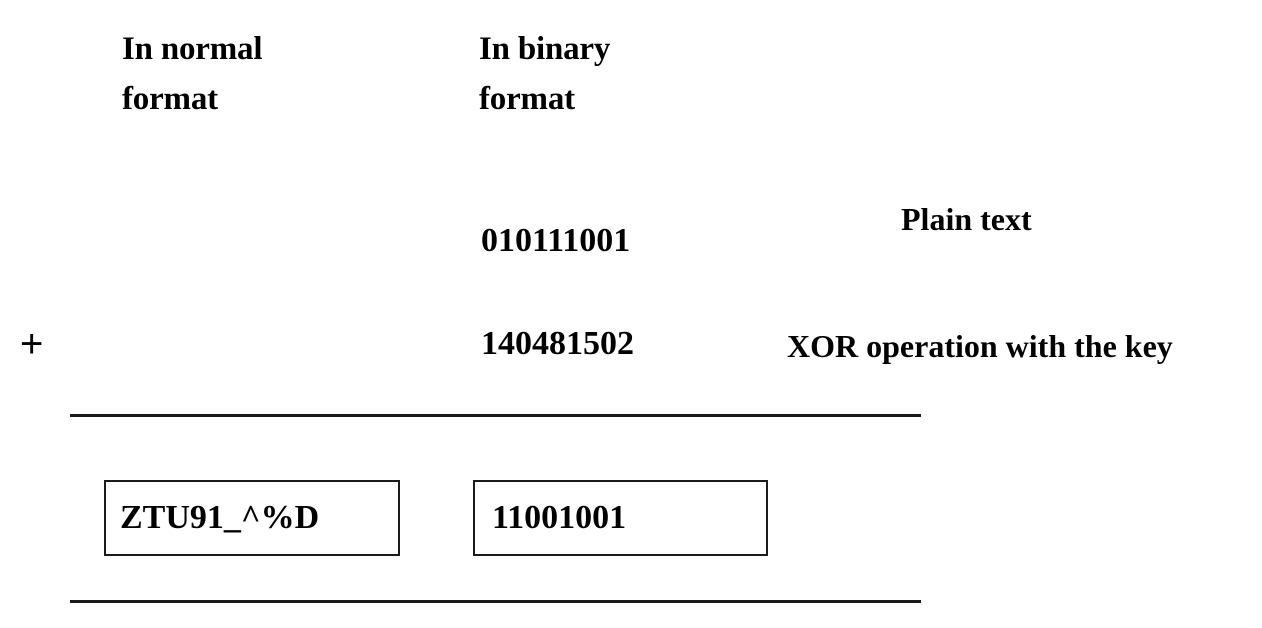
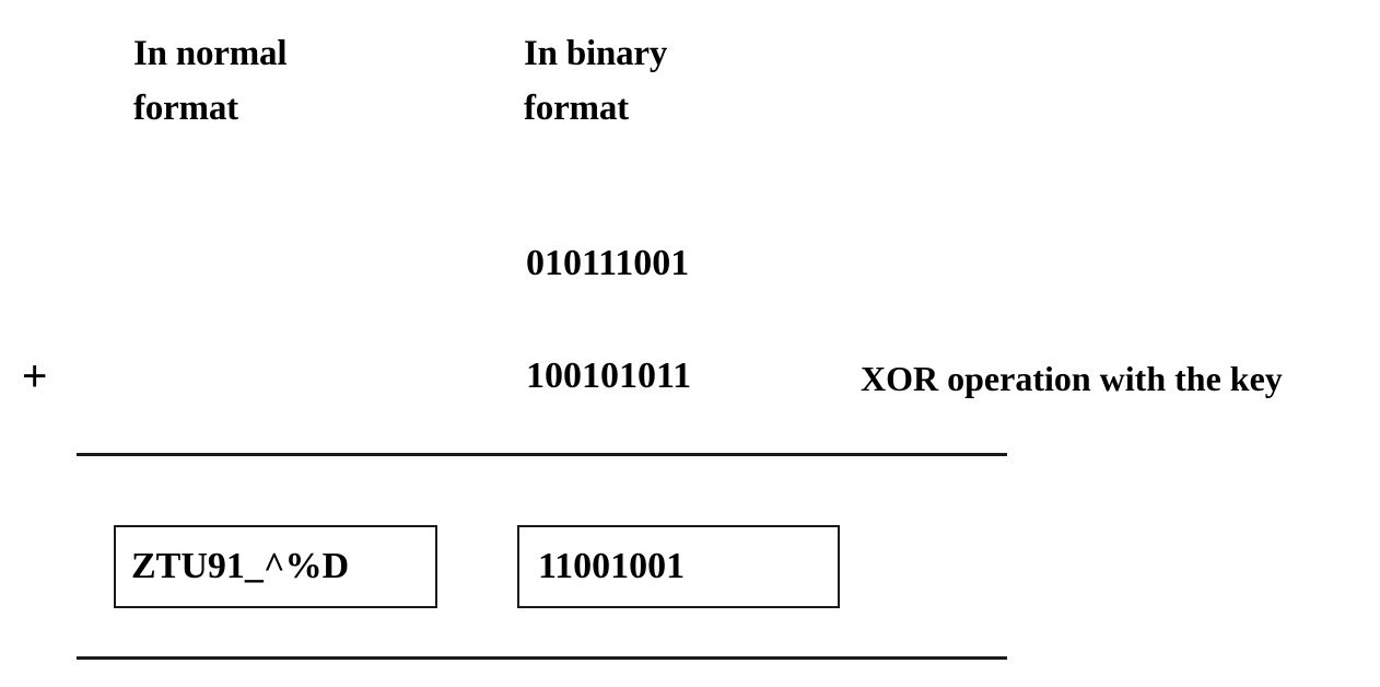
  In normal
  format
  In binary
  format
  010111001
- Plain text
  +
- 140481502
+ 100101011
  XOR operation with the key
  ZTU91_^%D
  11001001
